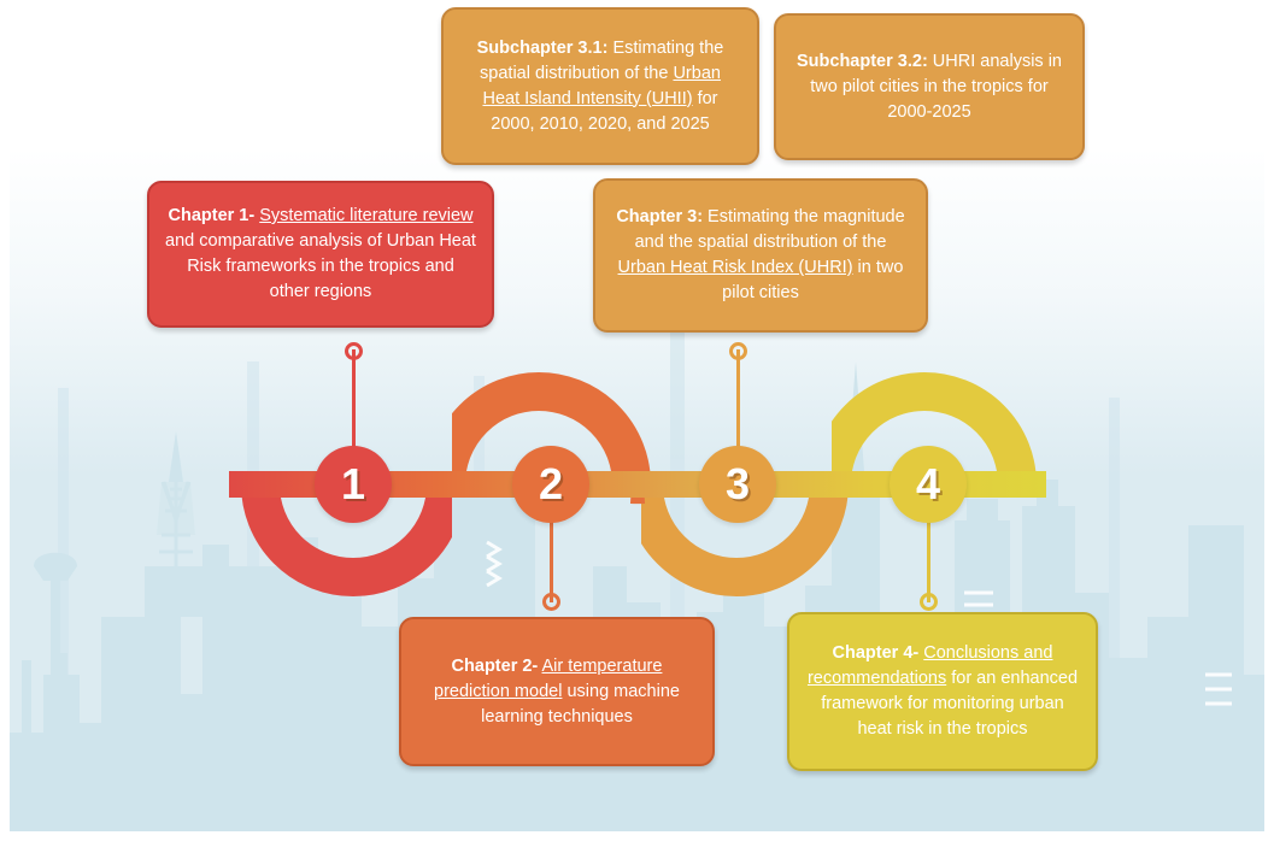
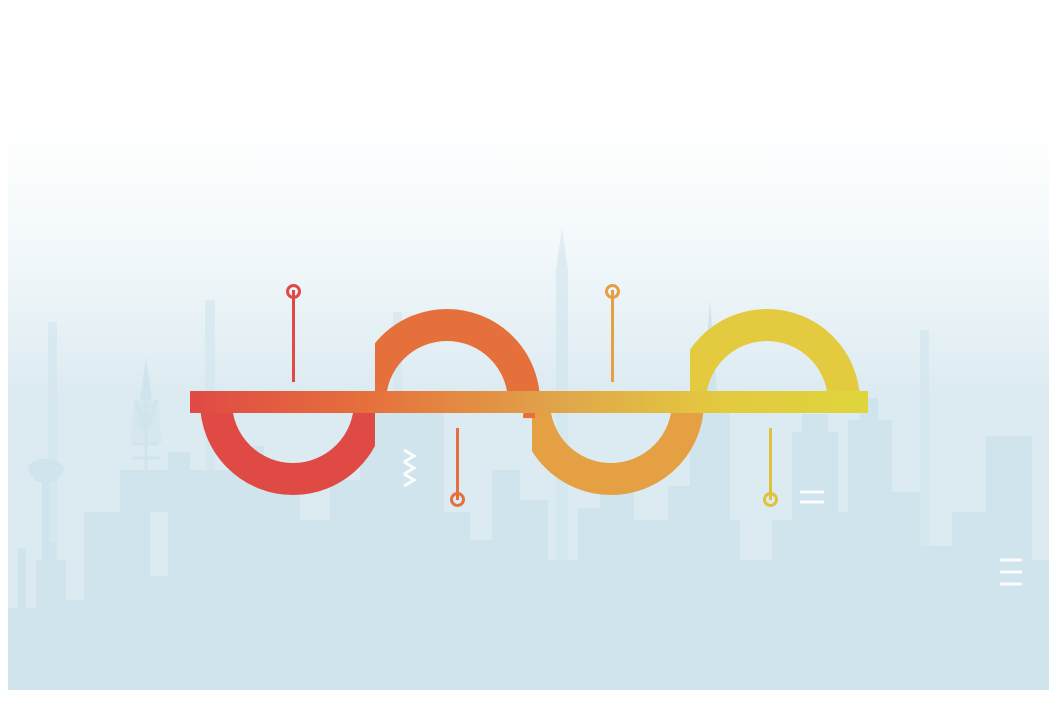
- 1
- 2
- 3
- 4
- Subchapter 3.1: Estimating the spatial distribution of the Urban Heat Island Intensity (UHII) for 2000, 2010, 2020, and 2025
- Subchapter 3.2: UHRI analysis in two pilot cities in the tropics for 2000-2025
- Chapter 1- Systematic literature review and comparative analysis of Urban Heat Risk frameworks in the tropics and other regions
- Chapter 3: Estimating the magnitude and the spatial distribution of the Urban Heat Risk Index (UHRI) in two pilot cities
- Chapter 2- Air temperature prediction model using machine learning techniques
- Chapter 4- Conclusions and recommendations for an enhanced framework for monitoring urban heat risk in the tropics
